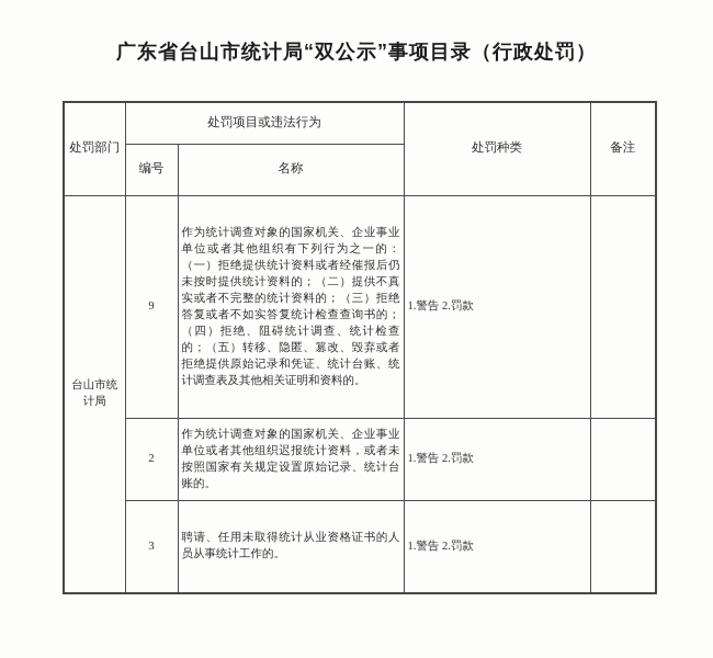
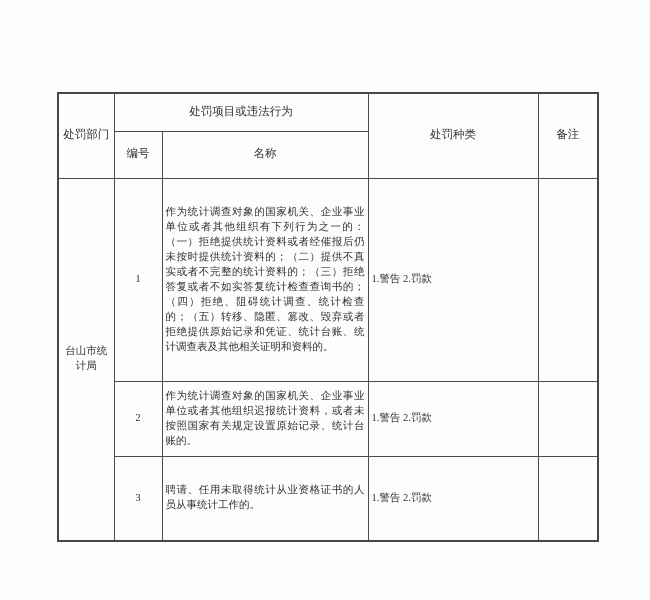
- 广东省台山市统计局“双公示”事项目录（行政处罚）
  处罚部门	处罚项目或违法行为	处罚种类	备注
  编号	名称
- 台山市统计局	9	作为统计调查对象的国家机关、企业事业单位或者其他组织有下列行为之一的：（一）拒绝提供统计资料或者经催报后仍未按时提供统计资料的；（二）提供不真实或者不完整的统计资料的；（三）拒绝答复或者不如实答复统计检查查询书的；（四）拒绝、阻碍统计调查、统计检查的；（五）转移、隐匿、篡改、毁弃或者拒绝提供原始记录和凭证、统计台账、统计调查表及其他相关证明和资料的。	1.警告 2.罚款
+ 台山市统计局	1	作为统计调查对象的国家机关、企业事业单位或者其他组织有下列行为之一的：（一）拒绝提供统计资料或者经催报后仍未按时提供统计资料的；（二）提供不真实或者不完整的统计资料的；（三）拒绝答复或者不如实答复统计检查查询书的；（四）拒绝、阻碍统计调查、统计检查的；（五）转移、隐匿、篡改、毁弃或者拒绝提供原始记录和凭证、统计台账、统计调查表及其他相关证明和资料的。	1.警告 2.罚款
  2	作为统计调查对象的国家机关、企业事业单位或者其他组织迟报统计资料，或者未按照国家有关规定设置原始记录、统计台账的。	1.警告 2.罚款
  3	聘请、任用未取得统计从业资格证书的人员从事统计工作的。	1.警告 2.罚款
